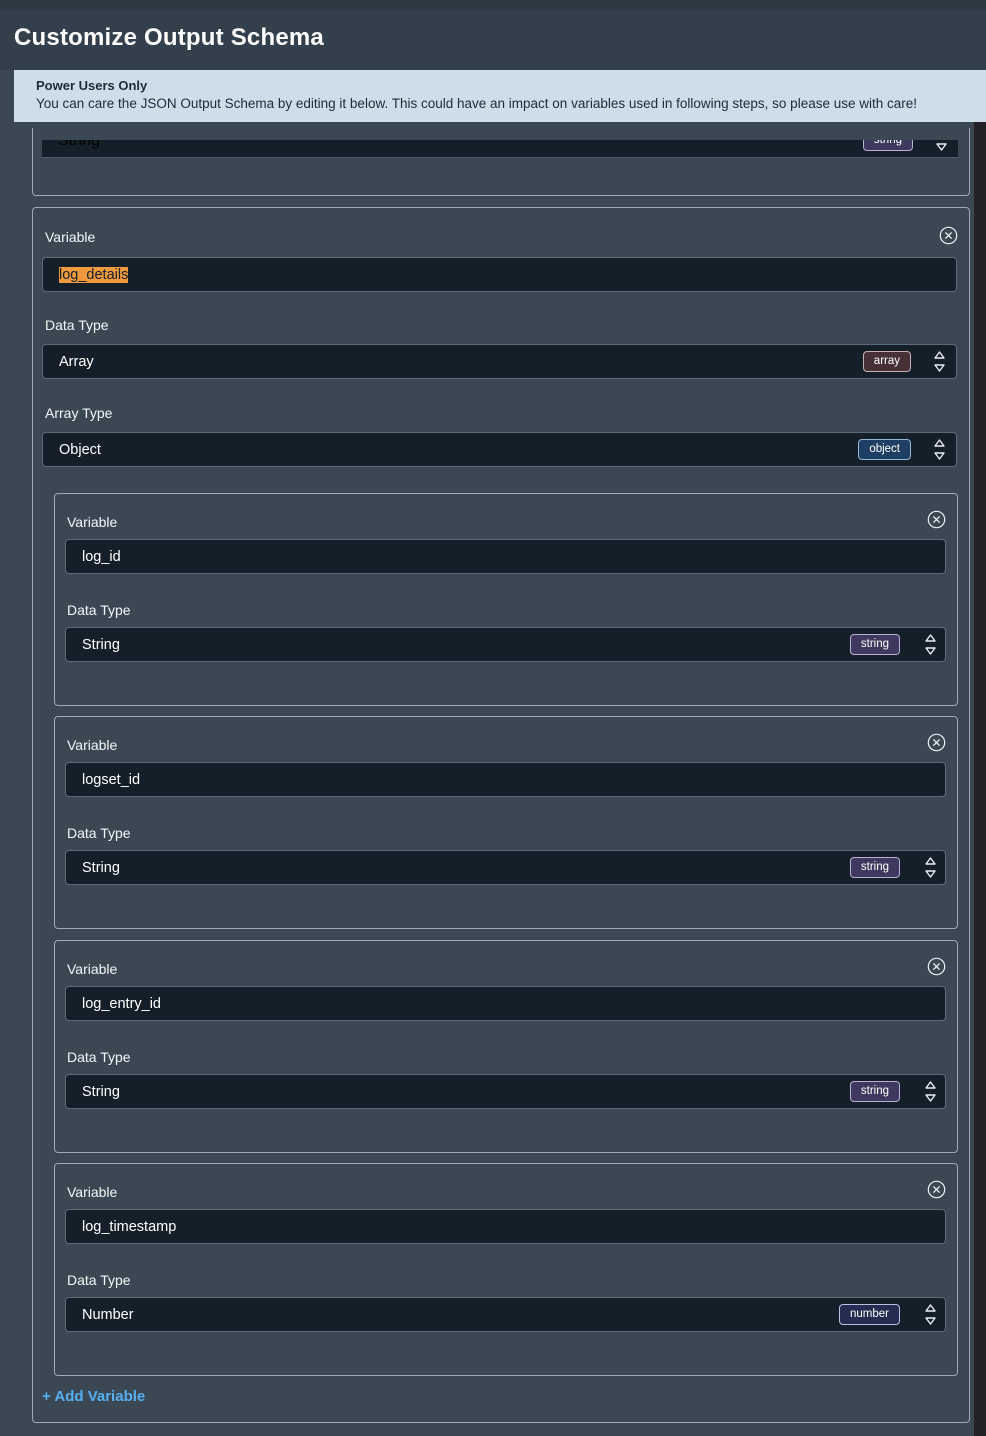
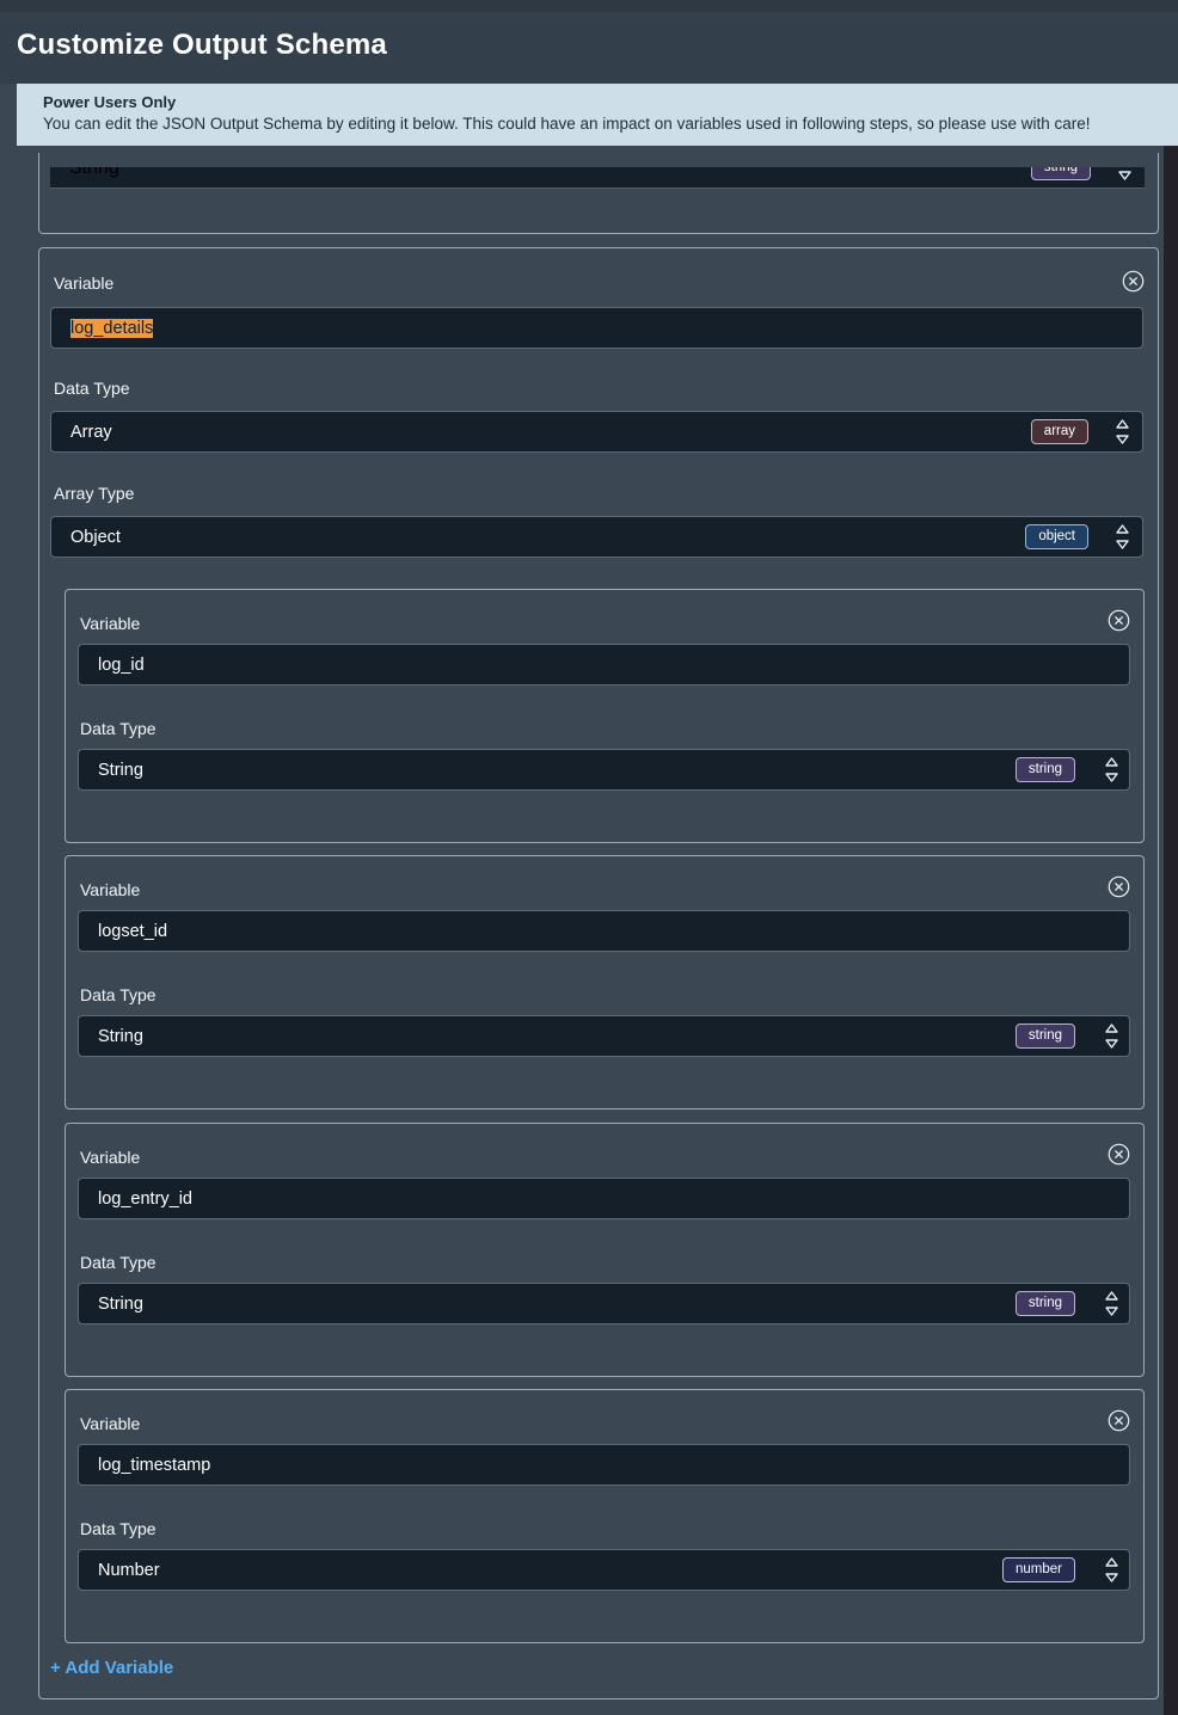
  Customize Output Schema
  Power Users Only
- You can care the JSON Output Schema by editing it below. This could have an impact on variables used in following steps, so please use with care!
+ You can edit the JSON Output Schema by editing it below. This could have an impact on variables used in following steps, so please use with care!
  String
  string
  Variable
  log_details
  Data Type
  Array
  array
  Array Type
  Object
  object
  Variable
  log_id
  Data Type
  String
  string
  Variable
  logset_id
  Data Type
  String
  string
  Variable
  log_entry_id
  Data Type
  String
  string
  Variable
  log_timestamp
  Data Type
  Number
  number
  + Add Variable
